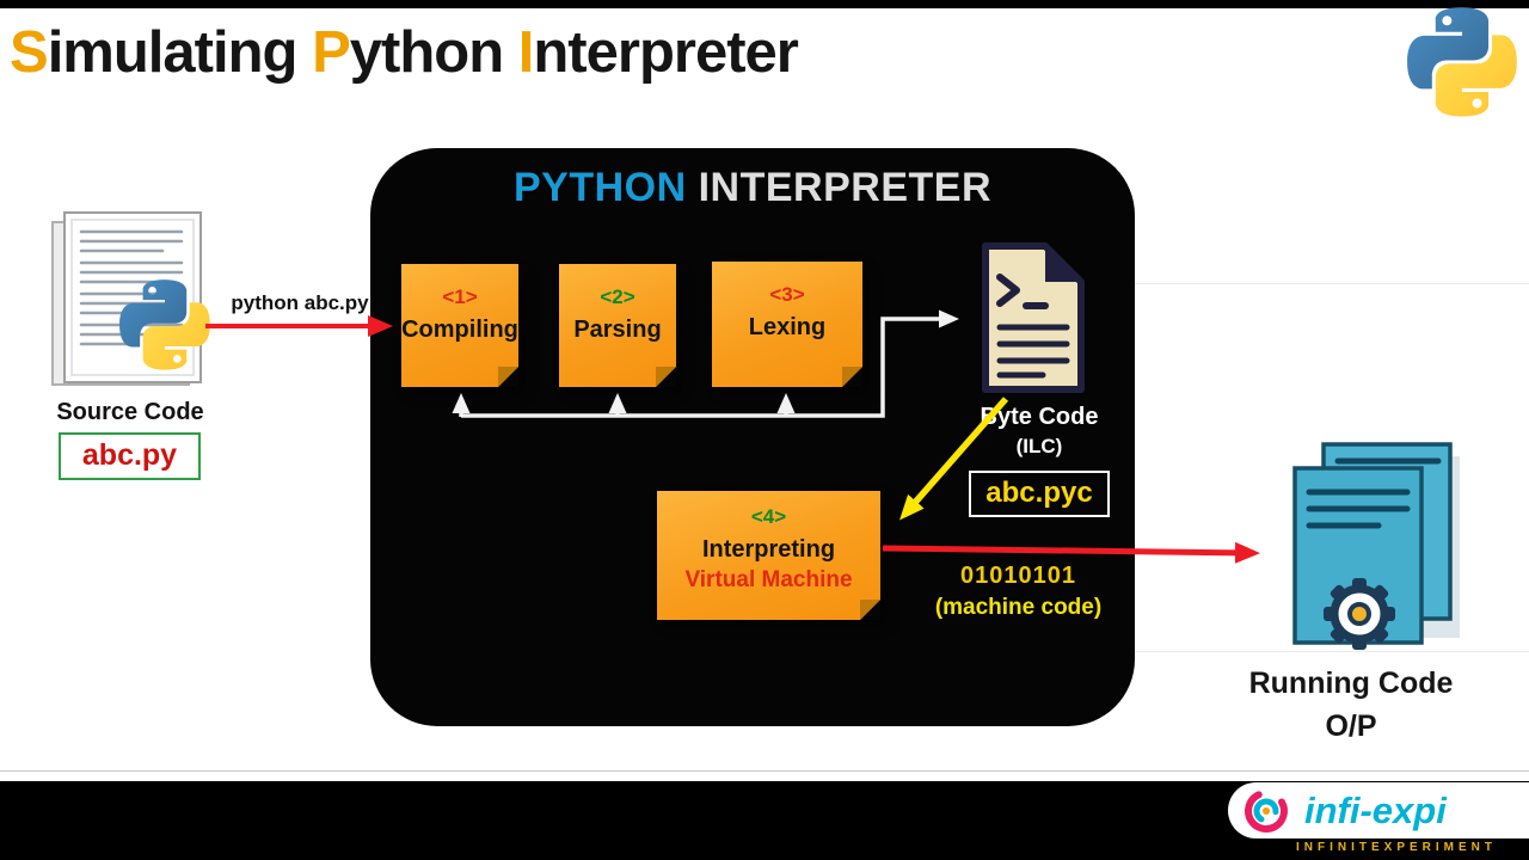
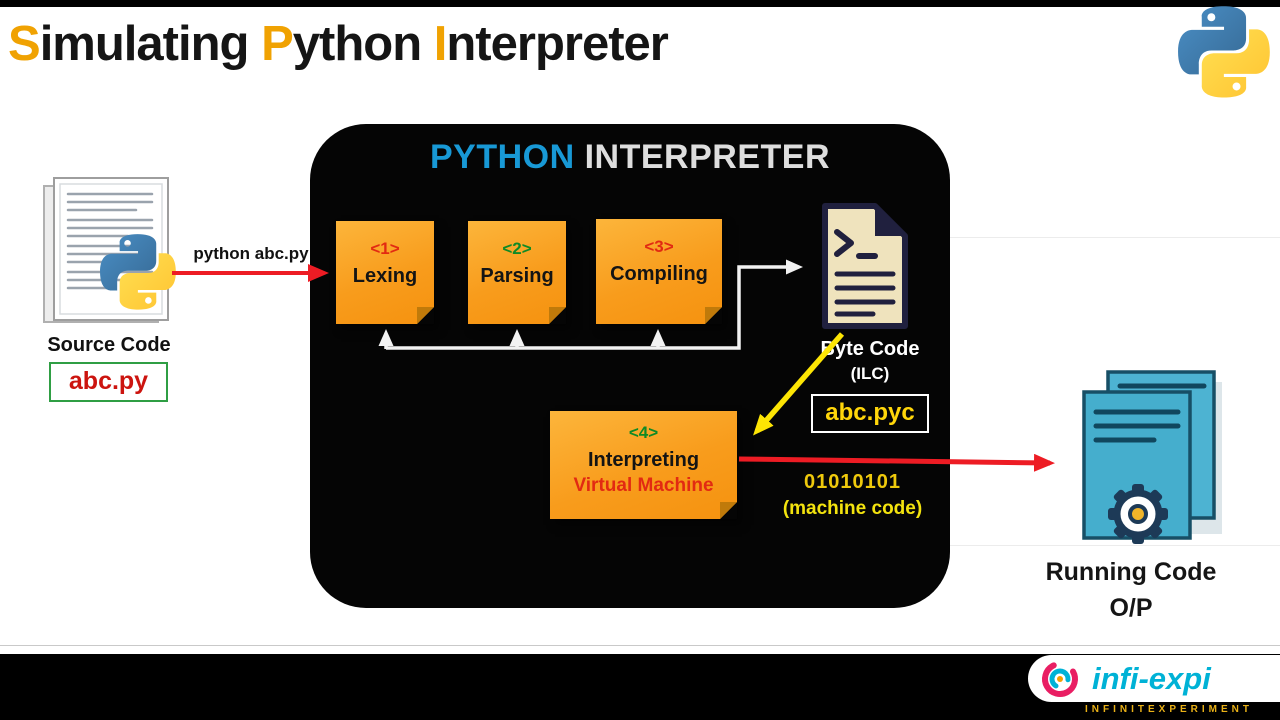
  Simulating Python Interpreter
  PYTHON INTERPRETER
  <1>
- Compiling
+ Lexing
  <2>
  Parsing
  <3>
- Lexing
+ Compiling
  <4>
  Interpreting
  Virtual Machine
  yte Code
  (ILC)
  abc.pyc
  01010101
  (machine code)
  python abc.py
  Source Code
  abc.py
  Running Code
  O/P
  infi-expi
  INFINITEXPERIMENT
